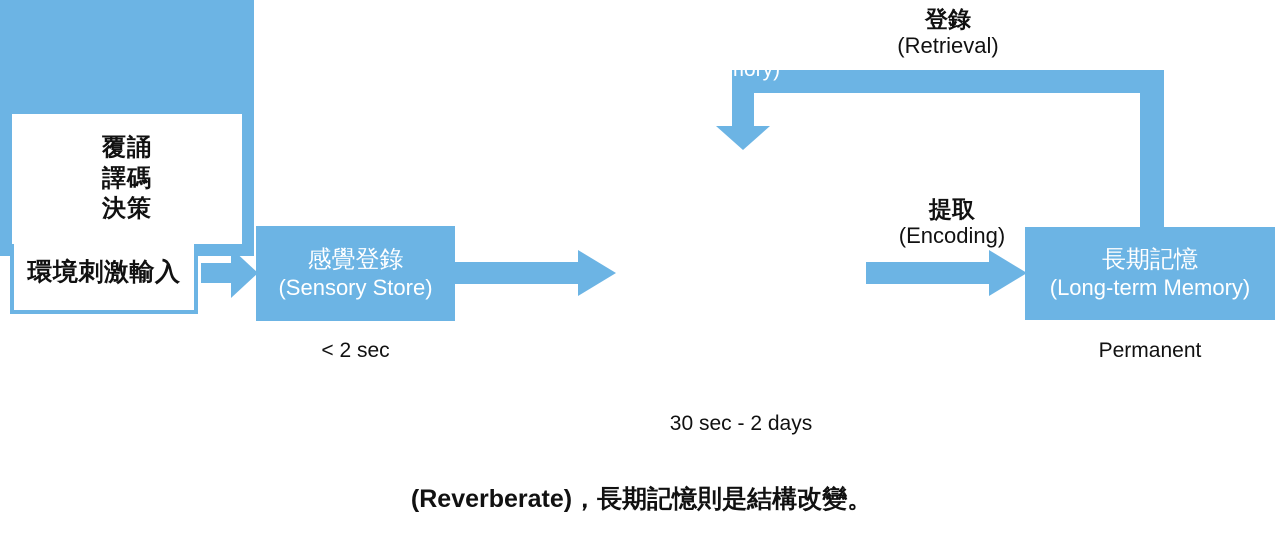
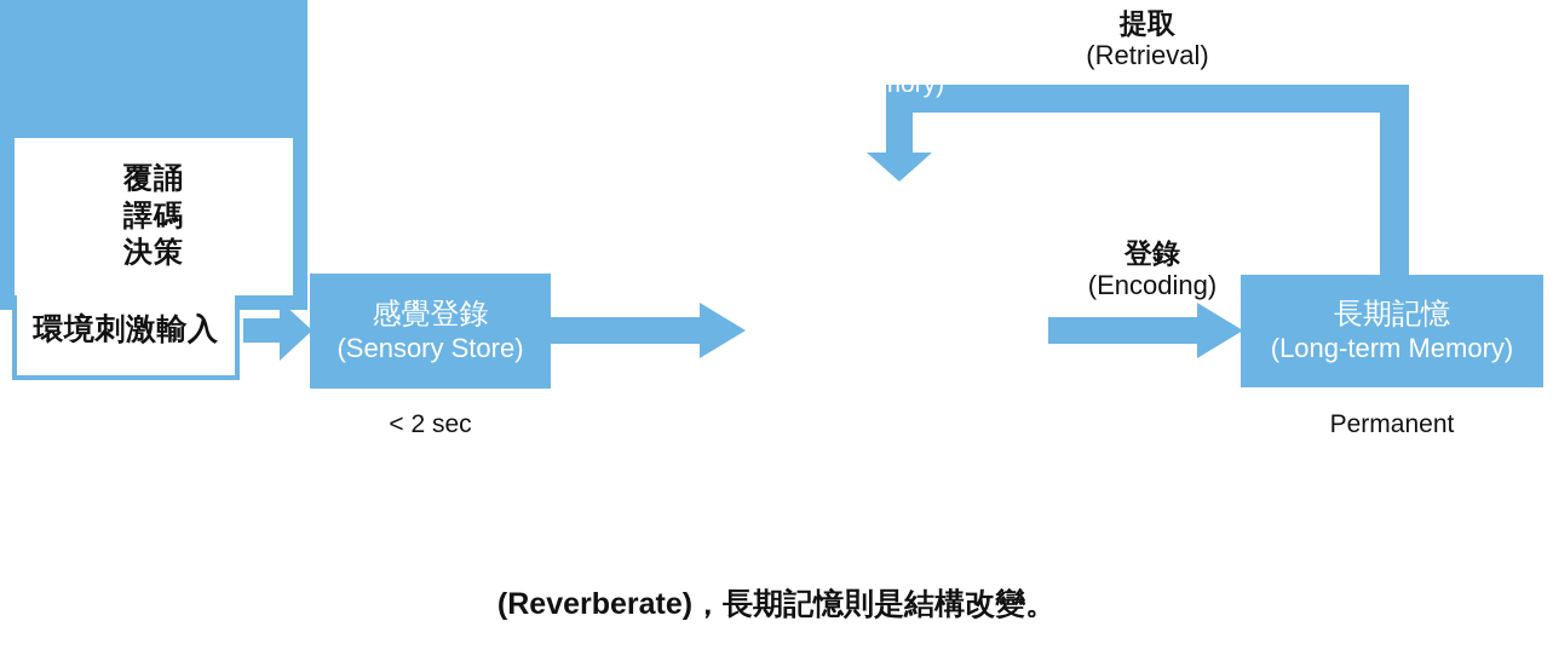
- 登錄
+ 提取
  (Retrieval)
  環境刺激輸入
  感覺登錄
  (Sensory Store)
  < 2 sec
  (Short-term/Working Memory)
  覆誦
  譯碼
  決策
- 30 sec - 2 days
- 提取
+ 登錄
  (Encoding)
  長期記憶
  (Long-term Memory)
  Permanent
  (Reverberate)，長期記憶則是結構改變。
